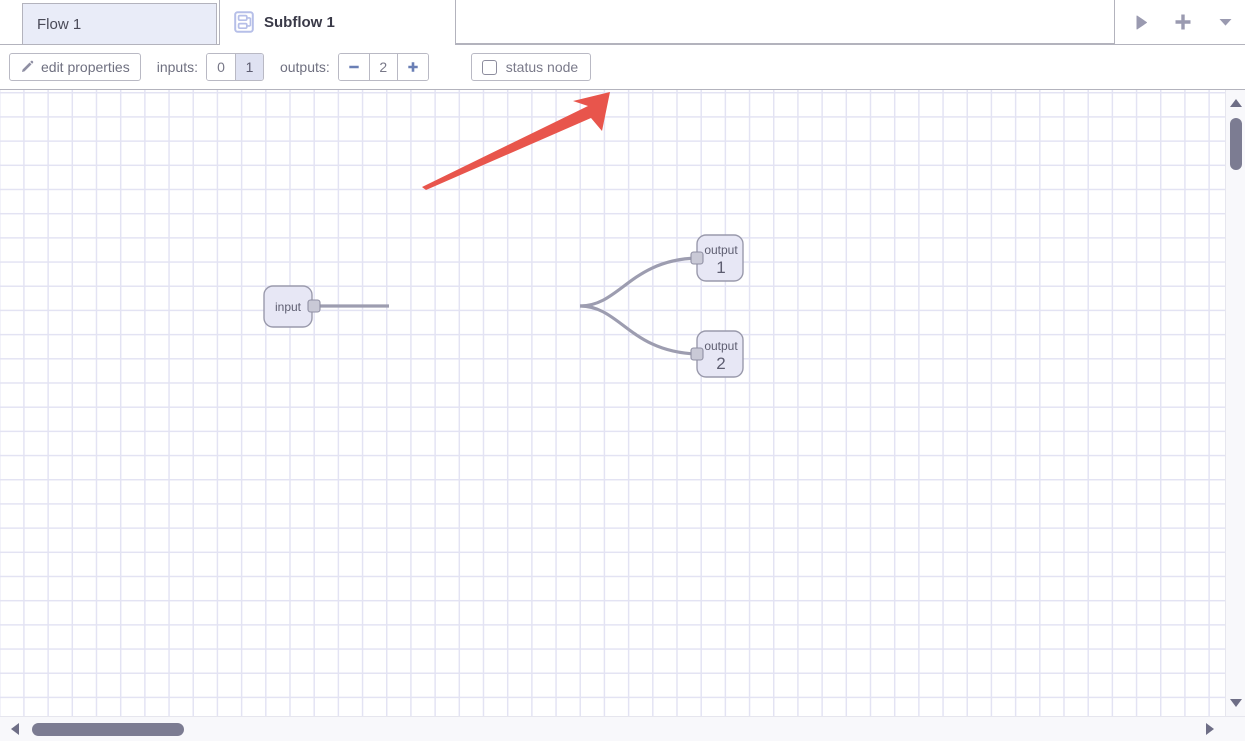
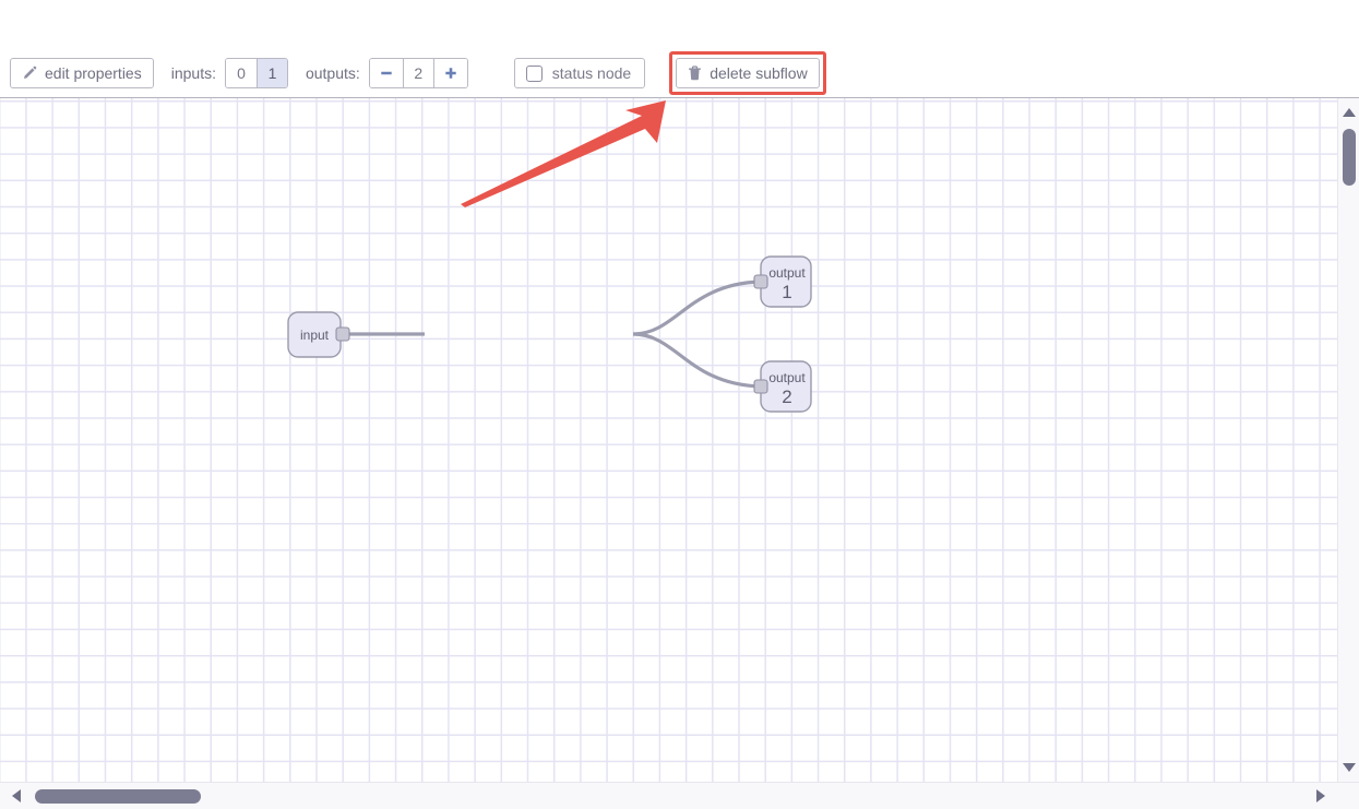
- Flow 1
- Subflow 1
  edit properties
  inputs:
  0
  1
  outputs:
  2
  status node
+ delete subflow
  input
  output
  1
  output
  2
